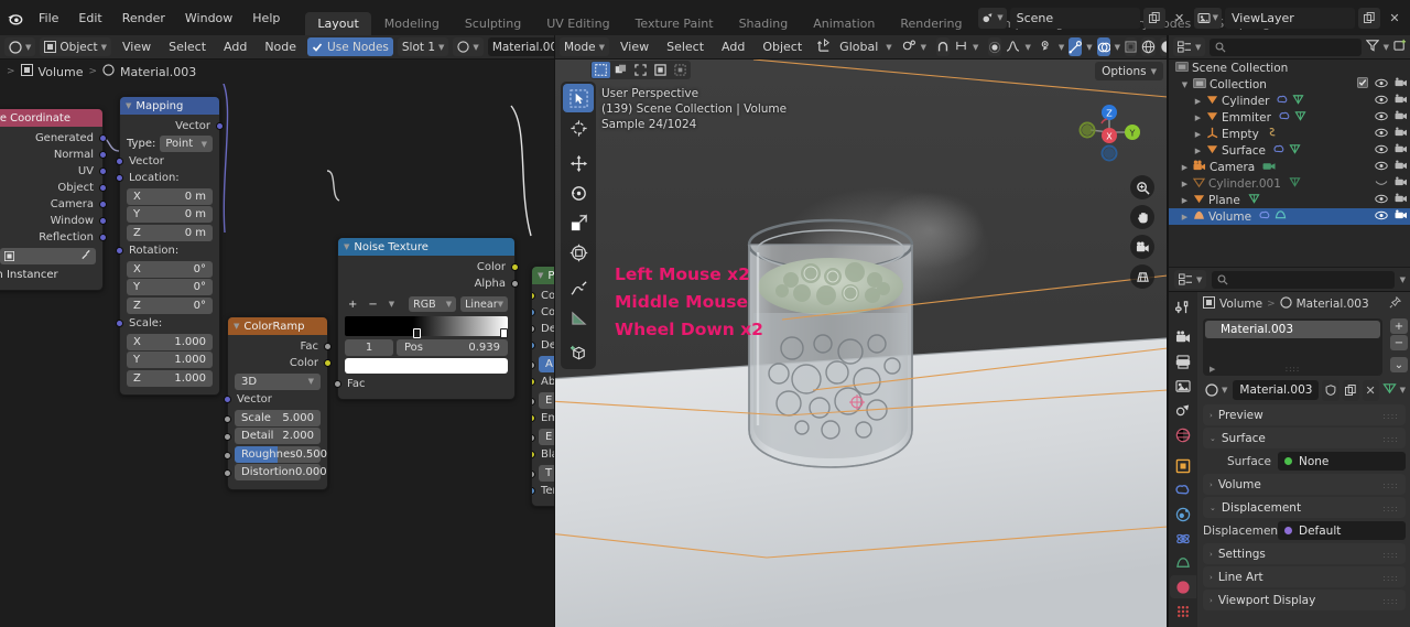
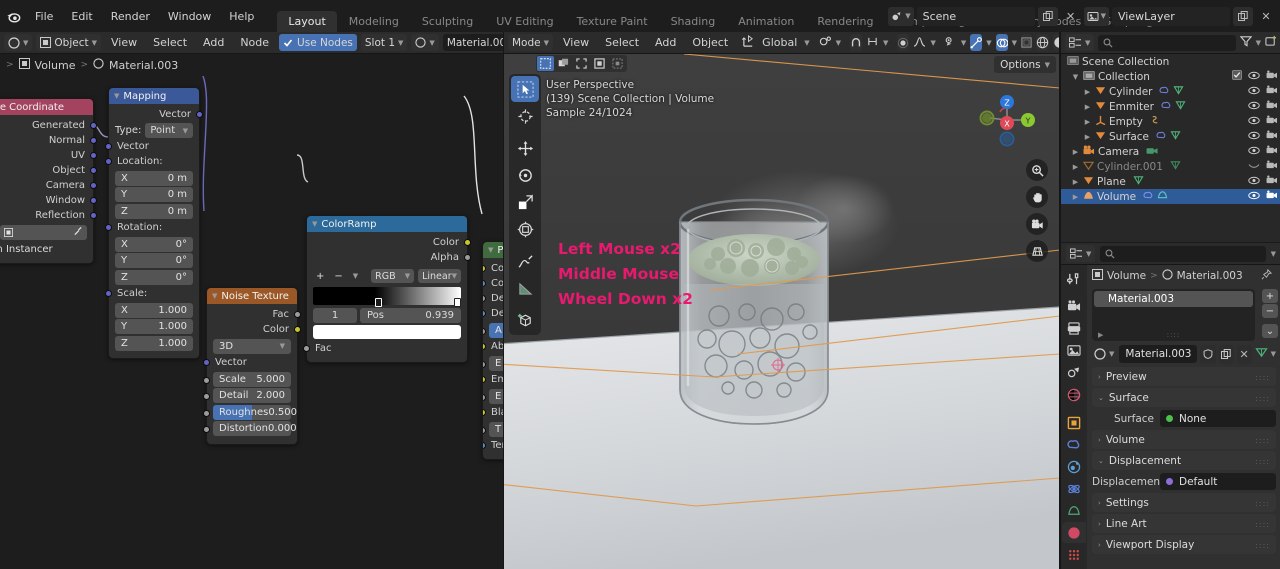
  File
  Edit
  Render
  Window
  Help
  Layout
  Modeling
  Sculpting
  UV Editing
  Texture Paint
  Shading
  Animation
  Rendering
  ▼
  Scene
  ✕
  ▼
  ViewLayer
  ✕
  ▼
  Object
  ▼
  View
  Select
  Add
  Node
  Use Nodes
  Slot 1
  ▼
  ▼
  Material.0
  >
  Volume
  >
  Material.003
  Generated
  Normal
  UV
  Object
  Camera
  Window
  Reflection
  ▼
  Mapping
  Vector
  Type:
  Point
  ▼
  Vector
  Location:
  X
  0 m
  Y
  0 m
  Z
  0 m
  Rotation:
  X
  0°
  Y
  0°
  Z
  0°
  Scale:
  X
  1.000
  Y
  1.000
  Z
  1.000
  ▼
- ColorRamp
+ Noise Texture
  Fac
  Color
  3D
  ▼
  Vector
  Scale
  5.000
  Detail
  2.000
  Roughnes
  0.500
  Distortion
  0.000
  ▼
- Noise Texture
+ ColorRamp
  Color
  Alpha
  +
  −
  ▼
  RGB
  ▼
  Linear
  ▼
  1
  Pos
  0.939
  Fac
  ▼
  P
  A
  E
  E
  T
  Mode
  ▼
  View
  Select
  Add
  Object
  Global
  ▼
  ▼
  ▼
  ▼
  ▼
  ▼
  ▼
  Left Mouse x2
  Middle Mouse
  Wheel Down x2
  Options
  ▼
  User Perspective
  (139) Scene Collection | Volume
  Sample 24/1024
  Z
  Y
  X
  ▼
  ▼
  Scene Collection
  ▼
  Collection
  ▶
  Cylinder
  ▶
  Emmiter
  ▶
  Empty
  ▶
  Surface
  ▶
  Camera
  ▶
  Cylinder.001
  ▶
  Plane
  ▶
  Volume
  ▼
  ▼
  Volume
  >
  Material.003
  Material.003
  ▶
  ::::
  +
  −
  ⌄
  ▼
  Material.003
  ✕
  ▼
  ›
  Preview
  ::::
  ⌄
  Surface
  ::::
  Surface
  None
  ›
  Volume
  ::::
  ⌄
  Displacement
  ::::
  Displacemen
  Default
  ›
  Settings
  ::::
  ›
  Line Art
  ::::
  ›
  Viewport Display
  ::::
